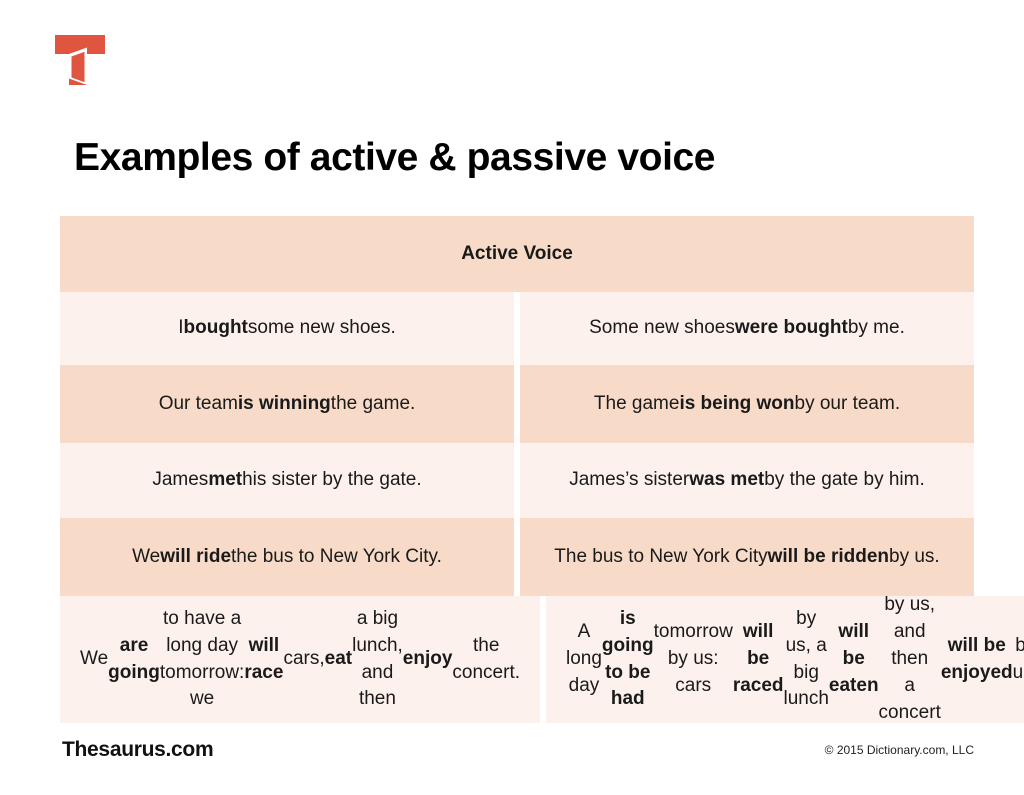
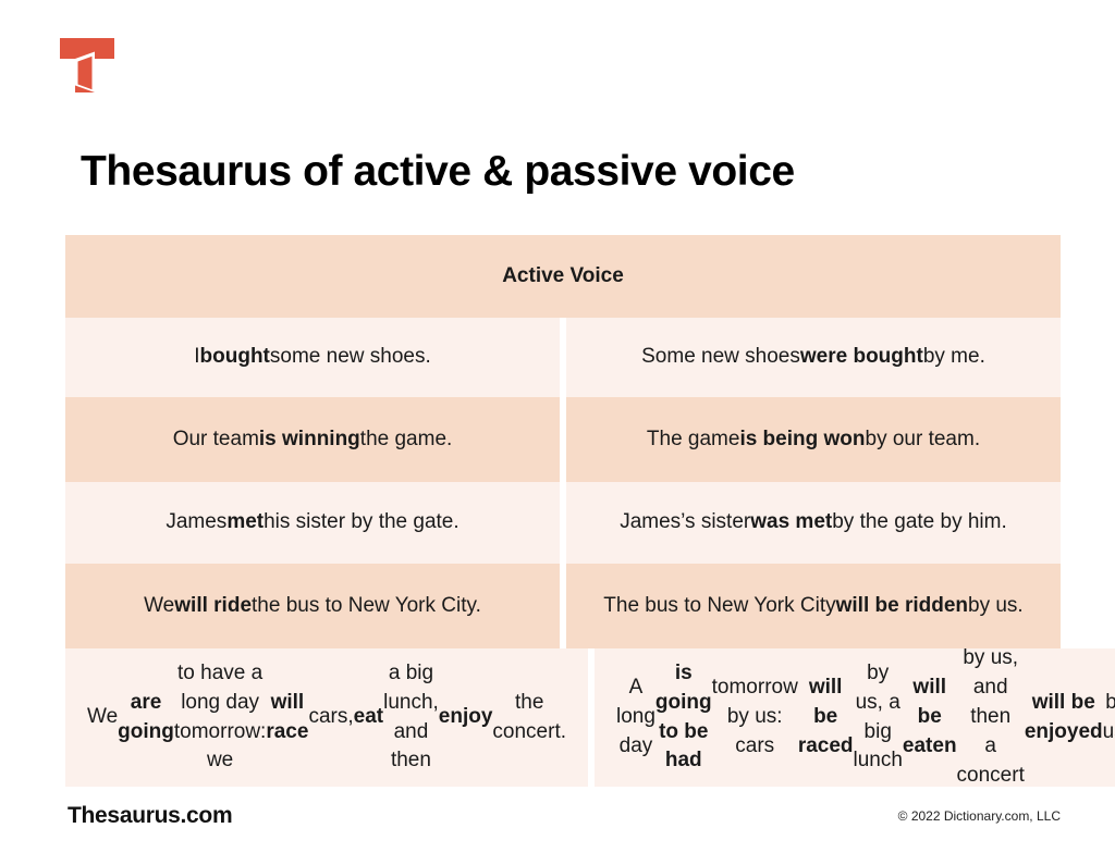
- Examples of active & passive voice
+ Thesaurus of active & passive voice
  Active Voice
  I
  bought
  some new shoes.
  Some new shoes
  were bought
  by me.
  Our team
  is winning
  the game.
  The game
  is being won
  by our team.
  James
  met
  his sister by the gate.
  James’s sister
  was met
  by the gate by him.
  We
  will ride
  the bus to New York City.
  The bus to New York City
  will be ridden
  by us.
  We
  are going
  to have a long day
  tomorrow: we
  will race
  cars,
  eat
  a big
  lunch, and then
  enjoy
  the concert.
  A long day
  is going to be had
  tomorrow
  by us: cars
  will be raced
  by us, a big
  lunch
  will be eaten
  by us, and then
  a concert
  will be enjoyed
  Thesaurus.com
- © 2015 Dictionary.com, LLC
+ © 2022 Dictionary.com, LLC
